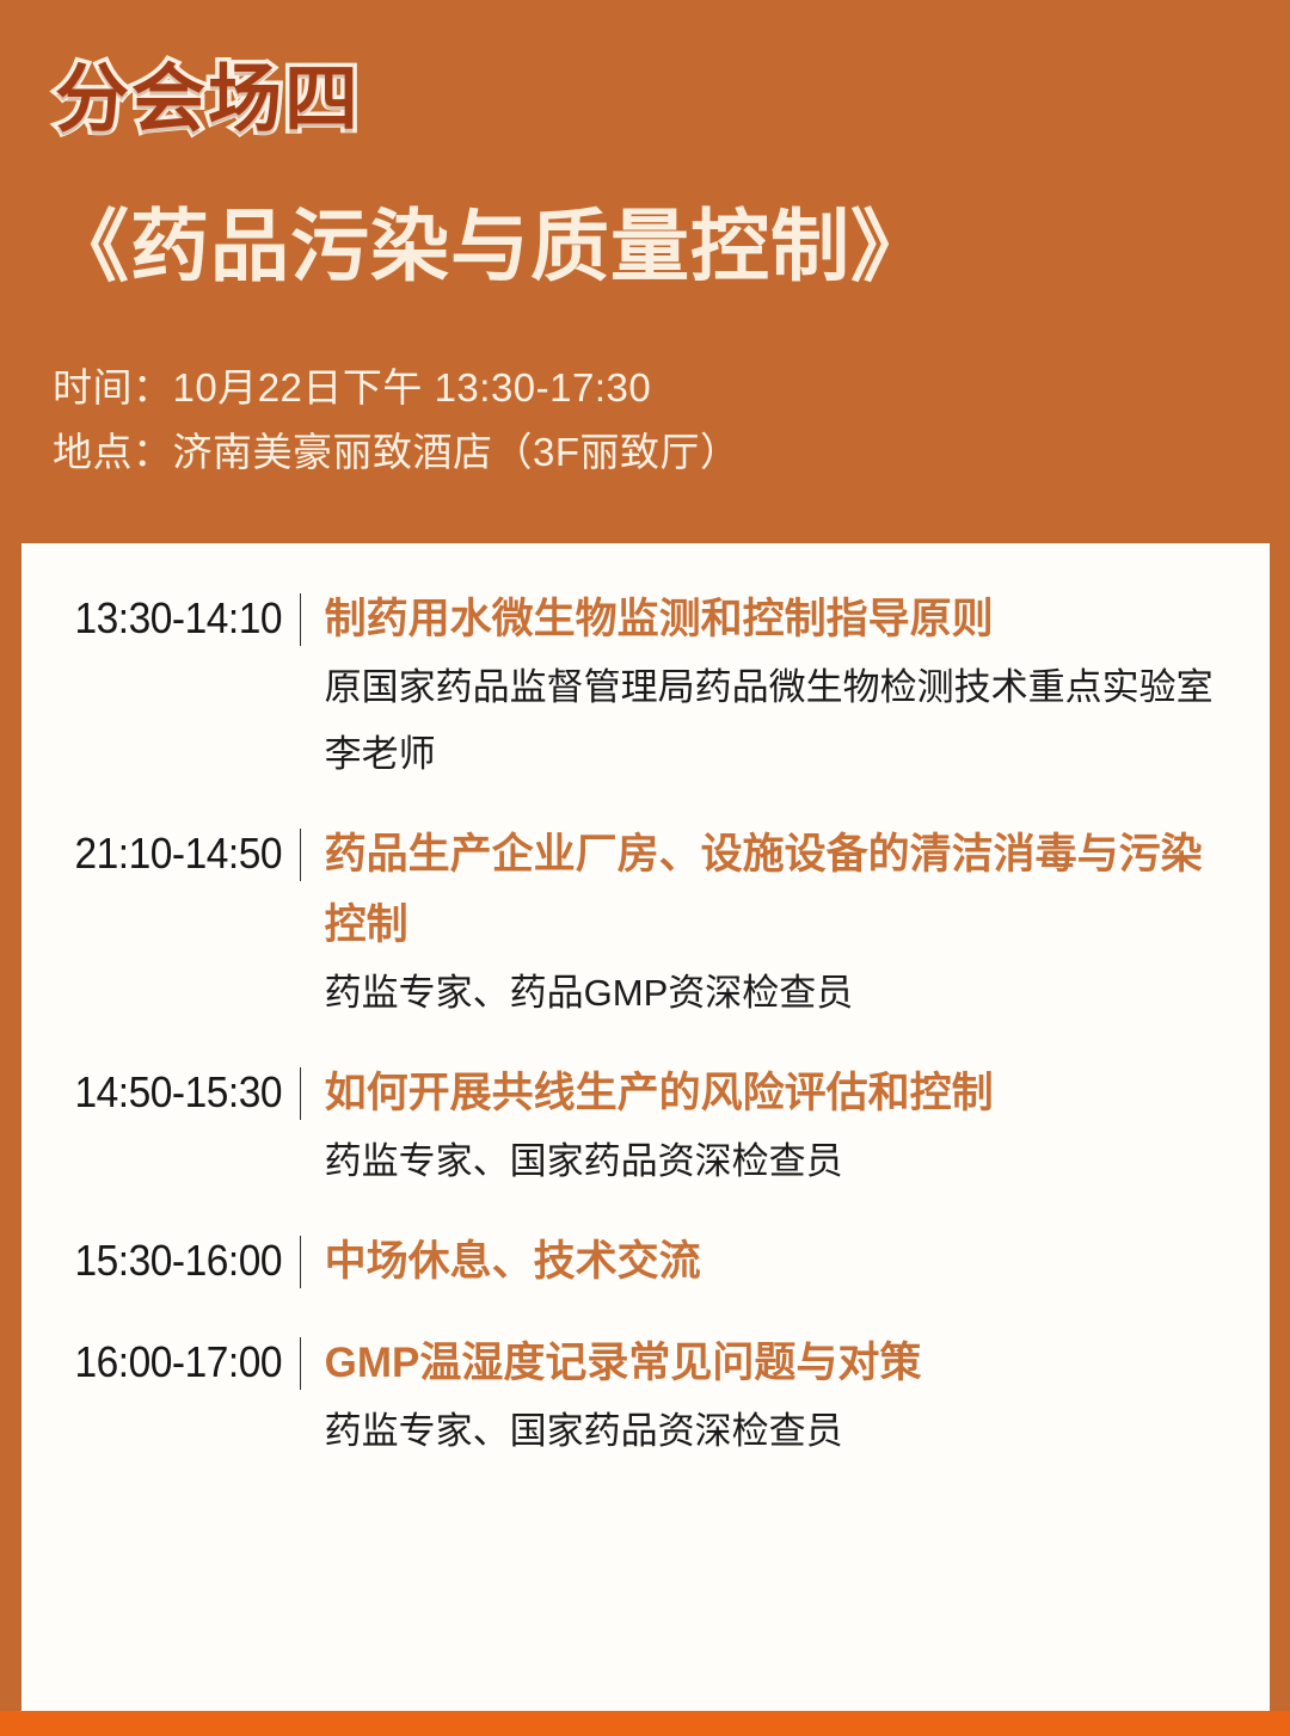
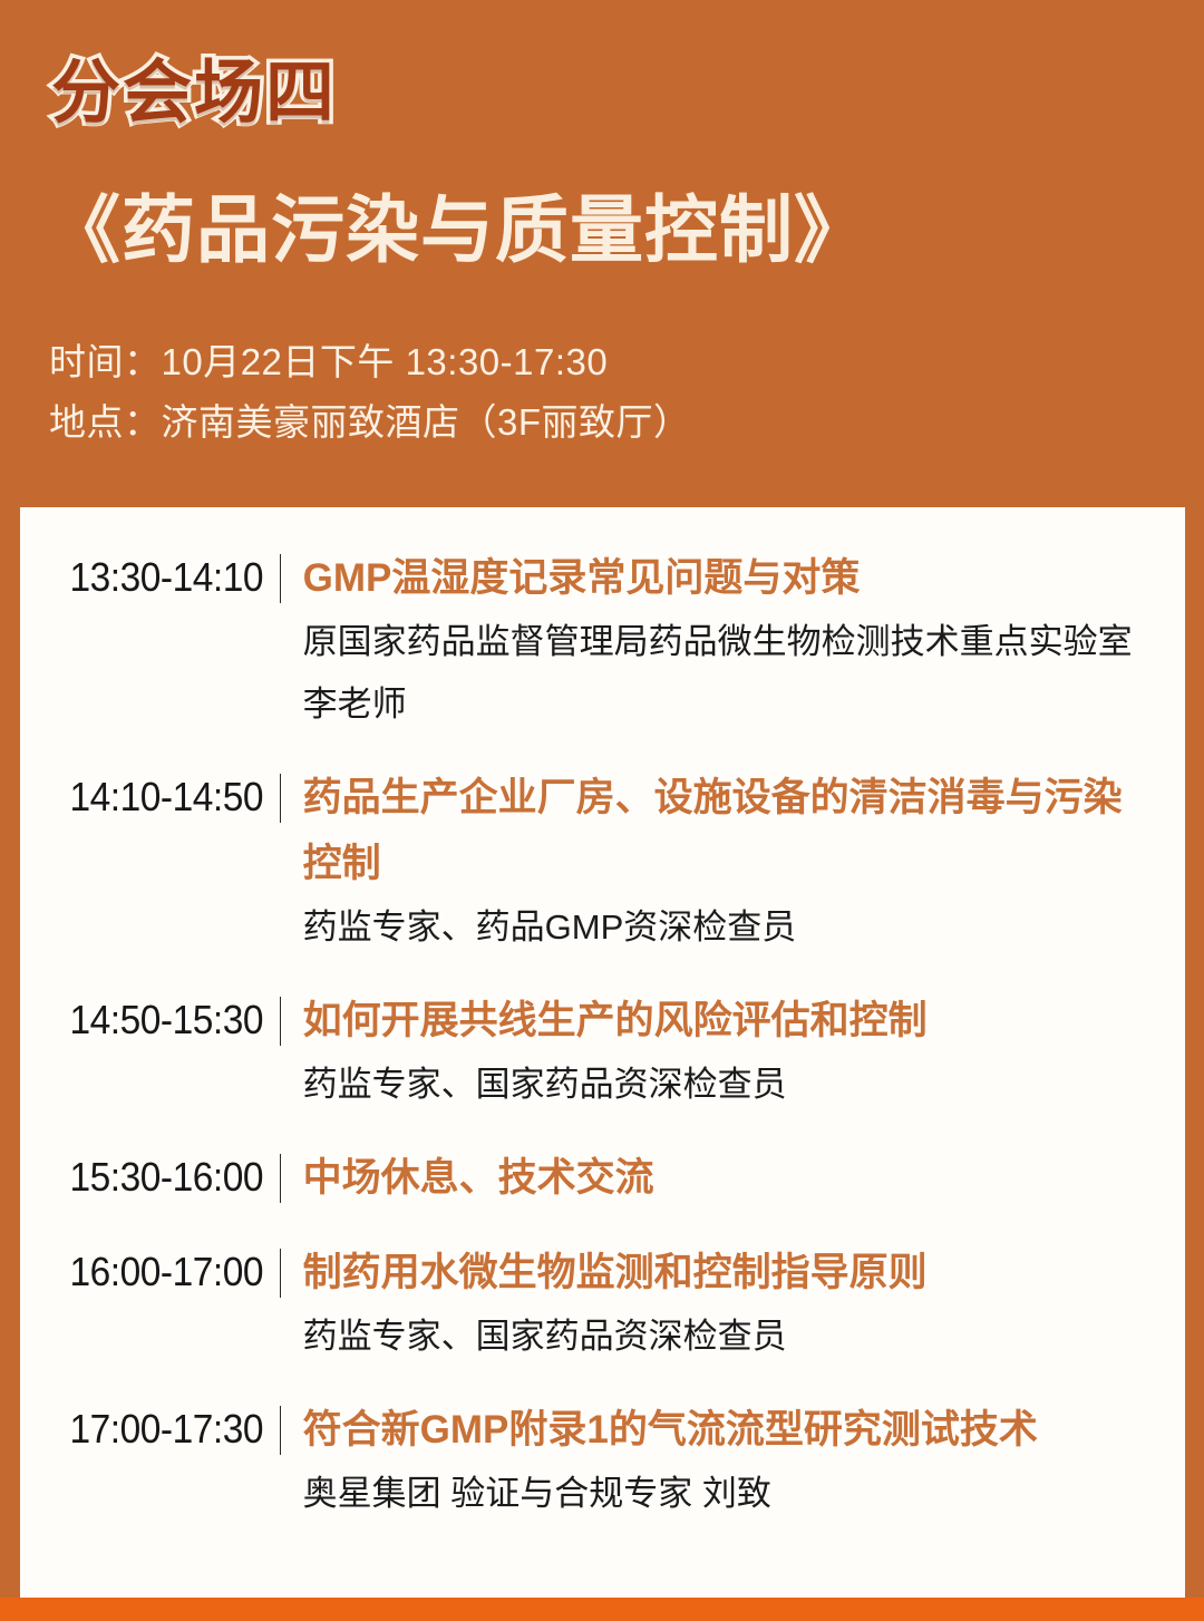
  分会场四
  《药品污染与质量控制》
  时间：10月22日下午 13:30-17:30
  地点：济南美豪丽致酒店（3F丽致厅）
  13:30-14:10
- 制药用水微生物监测和控制指导原则
+ GMP温湿度记录常见问题与对策
  原国家药品监督管理局药品微生物检测技术重点实验室
  李老师
- 21:10-14:50
+ 14:10-14:50
  药品生产企业厂房、设施设备的清洁消毒与污染控制
  药监专家、药品GMP资深检查员
  14:50-15:30
  如何开展共线生产的风险评估和控制
  药监专家、国家药品资深检查员
  15:30-16:00
  中场休息、技术交流
  16:00-17:00
- GMP温湿度记录常见问题与对策
+ 制药用水微生物监测和控制指导原则
  药监专家、国家药品资深检查员
+ 17:00-17:30
+ 符合新GMP附录1的气流流型研究测试技术
+ 奥星集团 验证与合规专家 刘致
